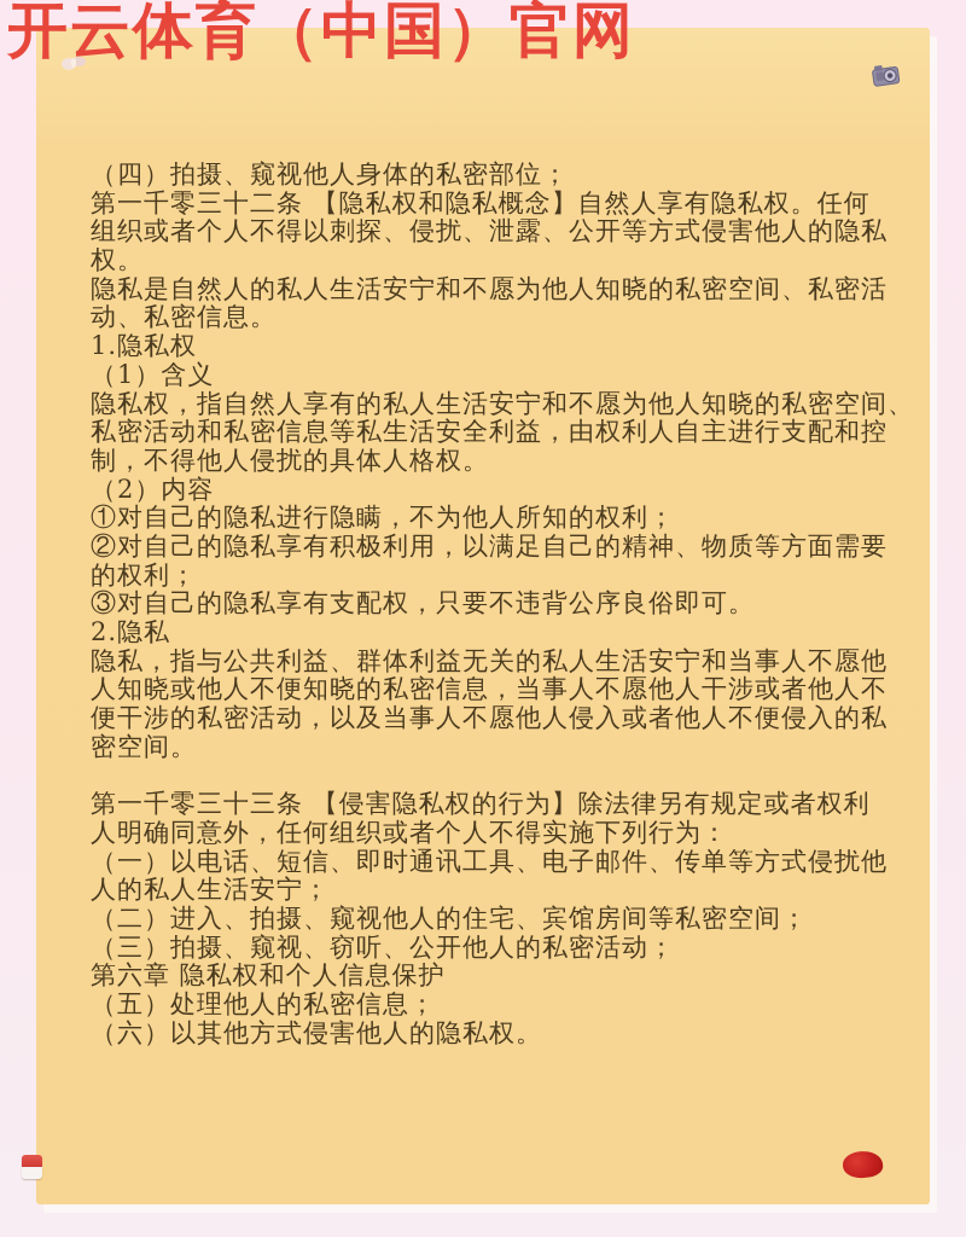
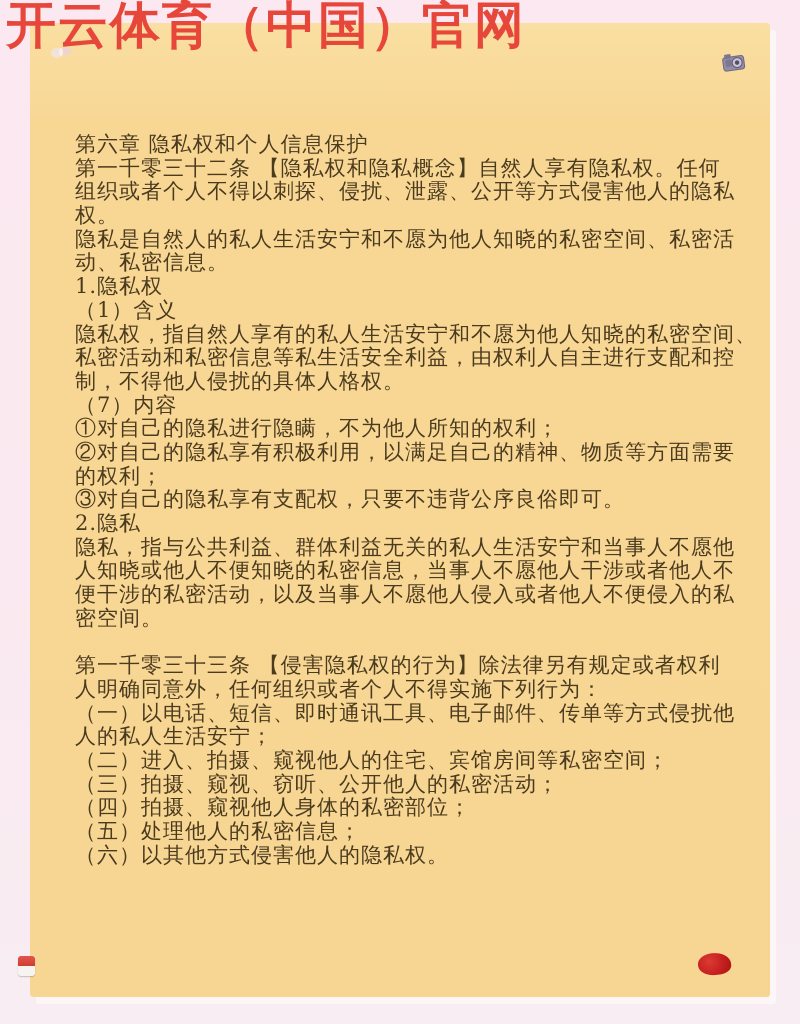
- （四）拍摄、窥视他人身体的私密部位；
+ 第六章 隐私权和个人信息保护
  第一千零三十二条 【隐私权和隐私概念】自然人享有隐私权。任何
  组织或者个人不得以刺探、侵扰、泄露、公开等方式侵害他人的隐私
  权。
  隐私是自然人的私人生活安宁和不愿为他人知晓的私密空间、私密活
  动、私密信息。
  1.隐私权
  （1）含义
  隐私权，指自然人享有的私人生活安宁和不愿为他人知晓的私密空间、
  私密活动和私密信息等私生活安全利益，由权利人自主进行支配和控
  制，不得他人侵扰的具体人格权。
- （2）内容
+ （7）内容
  ①对自己的隐私进行隐瞒，不为他人所知的权利；
  ②对自己的隐私享有积极利用，以满足自己的精神、物质等方面需要
  的权利；
  ③对自己的隐私享有支配权，只要不违背公序良俗即可。
  2.隐私
  隐私，指与公共利益、群体利益无关的私人生活安宁和当事人不愿他
  人知晓或他人不便知晓的私密信息，当事人不愿他人干涉或者他人不
  便干涉的私密活动，以及当事人不愿他人侵入或者他人不便侵入的私
  密空间。
  第一千零三十三条 【侵害隐私权的行为】除法律另有规定或者权利
  人明确同意外，任何组织或者个人不得实施下列行为：
  （一）以电话、短信、即时通讯工具、电子邮件、传单等方式侵扰他
  人的私人生活安宁；
  （二）进入、拍摄、窥视他人的住宅、宾馆房间等私密空间；
  （三）拍摄、窥视、窃听、公开他人的私密活动；
- 第六章 隐私权和个人信息保护
+ （四）拍摄、窥视他人身体的私密部位；
  （五）处理他人的私密信息；
  （六）以其他方式侵害他人的隐私权。
  开云体育（中国）官网
